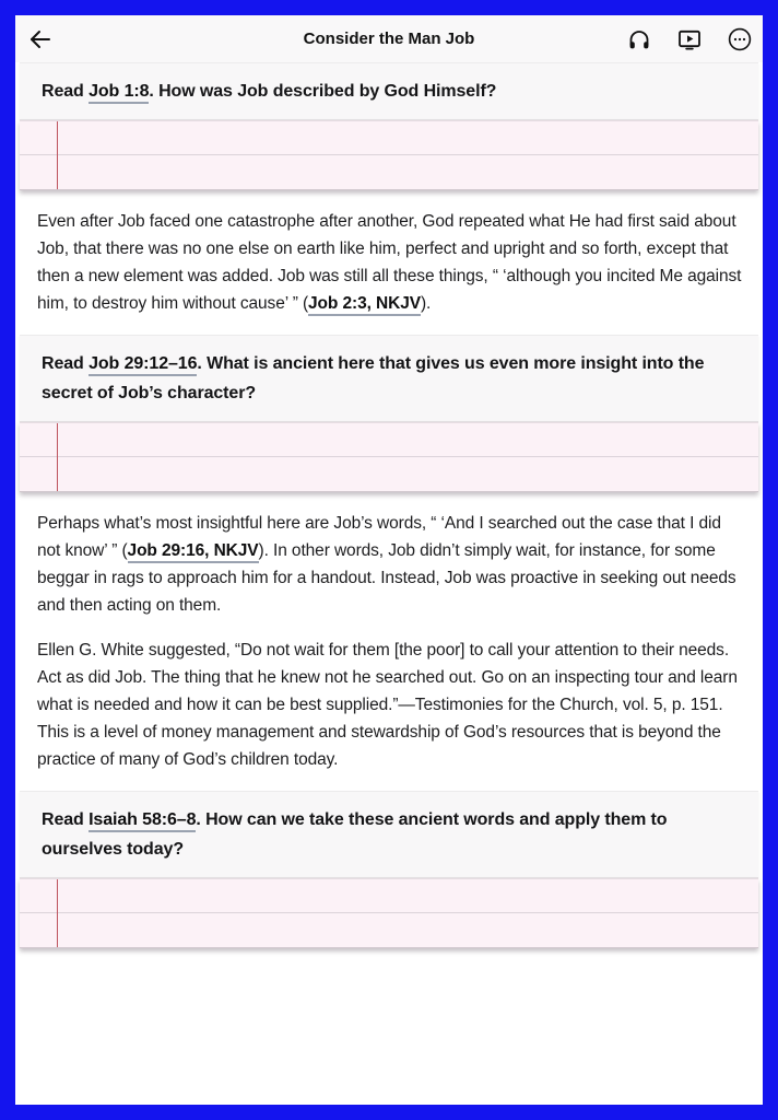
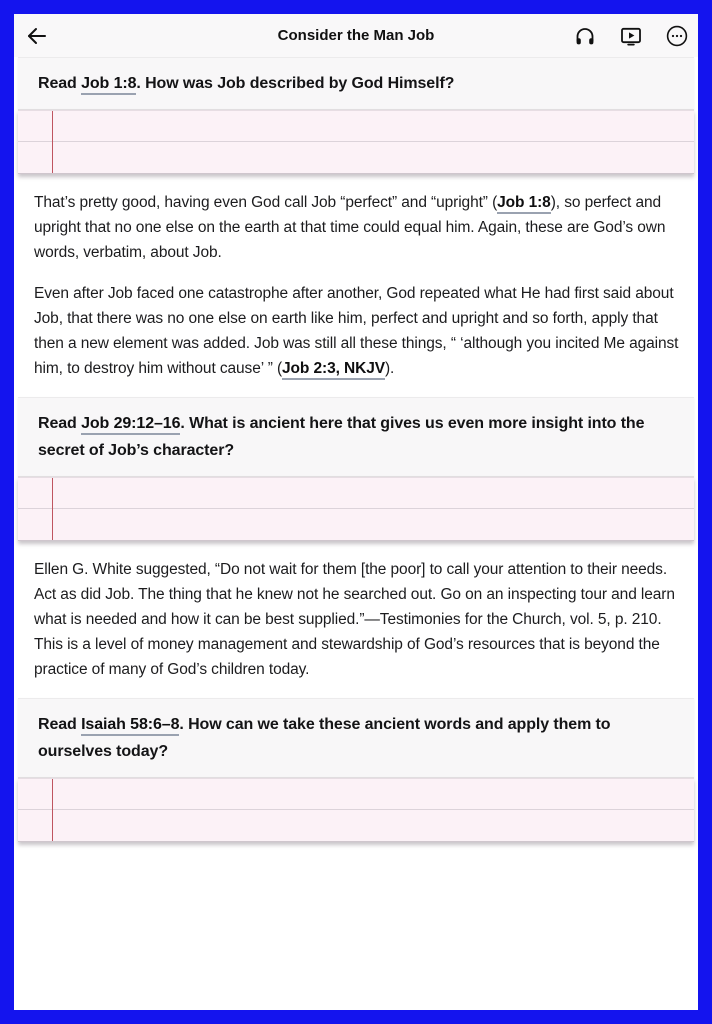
  Consider the Man Job
  Read Job 1:8. How was Job described by God Himself?
+ That’s pretty good, having even God call Job “perfect” and “upright” (Job 1:8), so perfect and upright that no one else on the earth at that time could equal him. Again, these are God’s own words, verbatim, about Job.
- Even after Job faced one catastrophe after another, God repeated what He had first said about Job, that there was no one else on earth like him, perfect and upright and so forth, except that then a new element was added. Job was still all these things, “ ‘although you incited Me against him, to destroy him without cause’ ” (Job 2:3, NKJV).
+ Even after Job faced one catastrophe after another, God repeated what He had first said about Job, that there was no one else on earth like him, perfect and upright and so forth, apply that then a new element was added. Job was still all these things, “ ‘although you incited Me against him, to destroy him without cause’ ” (Job 2:3, NKJV).
  Read Job 29:12–16. What is ancient here that gives us even more insight into the secret of Job’s character?
- Perhaps what’s most insightful here are Job’s words, “ ‘And I searched out the case that I did not know’ ” (Job 29:16, NKJV). In other words, Job didn’t simply wait, for instance, for some beggar in rags to approach him for a handout. Instead, Job was proactive in seeking out needs and then acting on them.
- Ellen G. White suggested, “Do not wait for them [the poor] to call your attention to their needs. Act as did Job. The thing that he knew not he searched out. Go on an inspecting tour and learn what is needed and how it can be best supplied.”—Testimonies for the Church, vol. 5, p. 151. This is a level of money management and stewardship of God’s resources that is beyond the practice of many of God’s children today.
+ Ellen G. White suggested, “Do not wait for them [the poor] to call your attention to their needs. Act as did Job. The thing that he knew not he searched out. Go on an inspecting tour and learn what is needed and how it can be best supplied.”—Testimonies for the Church, vol. 5, p. 210. This is a level of money management and stewardship of God’s resources that is beyond the practice of many of God’s children today.
  Read Isaiah 58:6–8. How can we take these ancient words and apply them to ourselves today?
